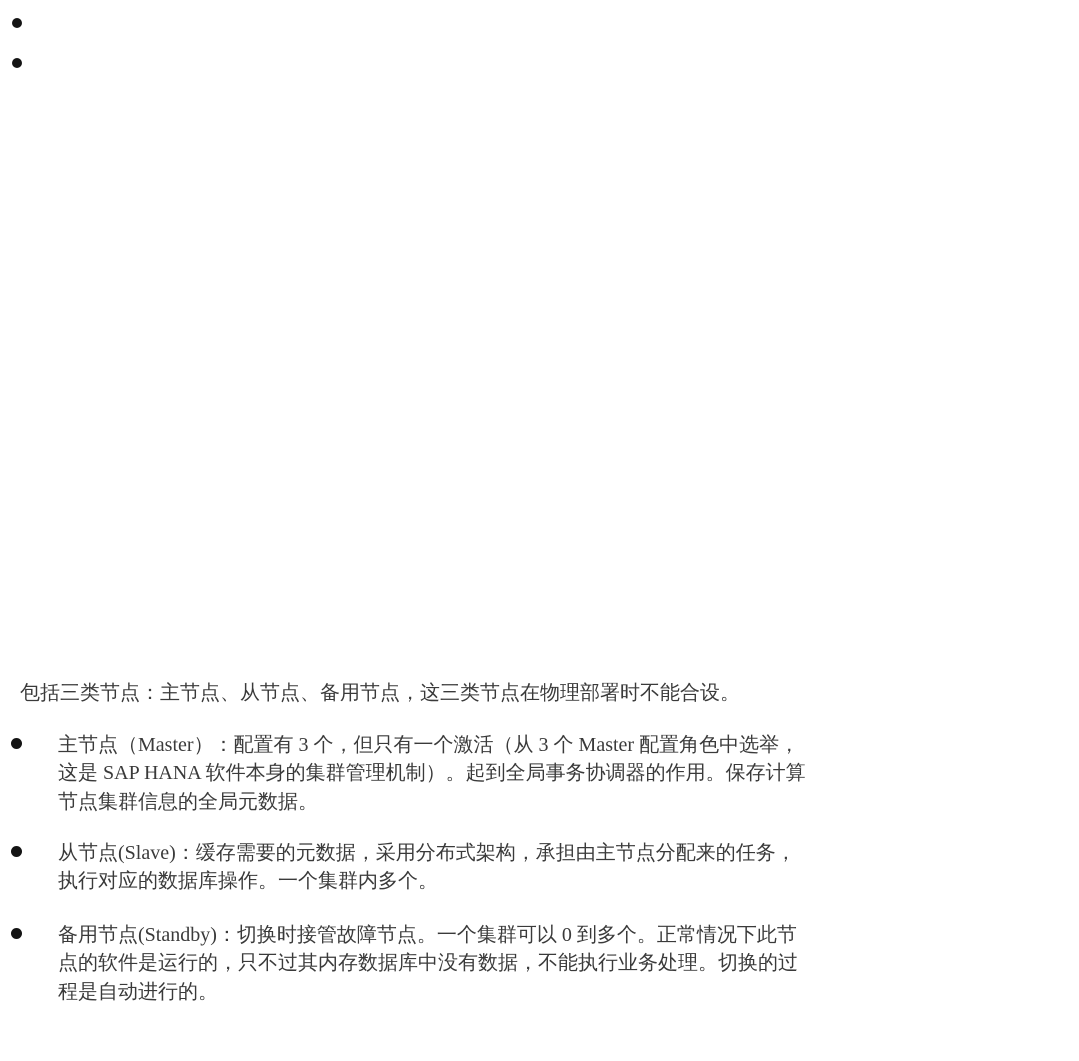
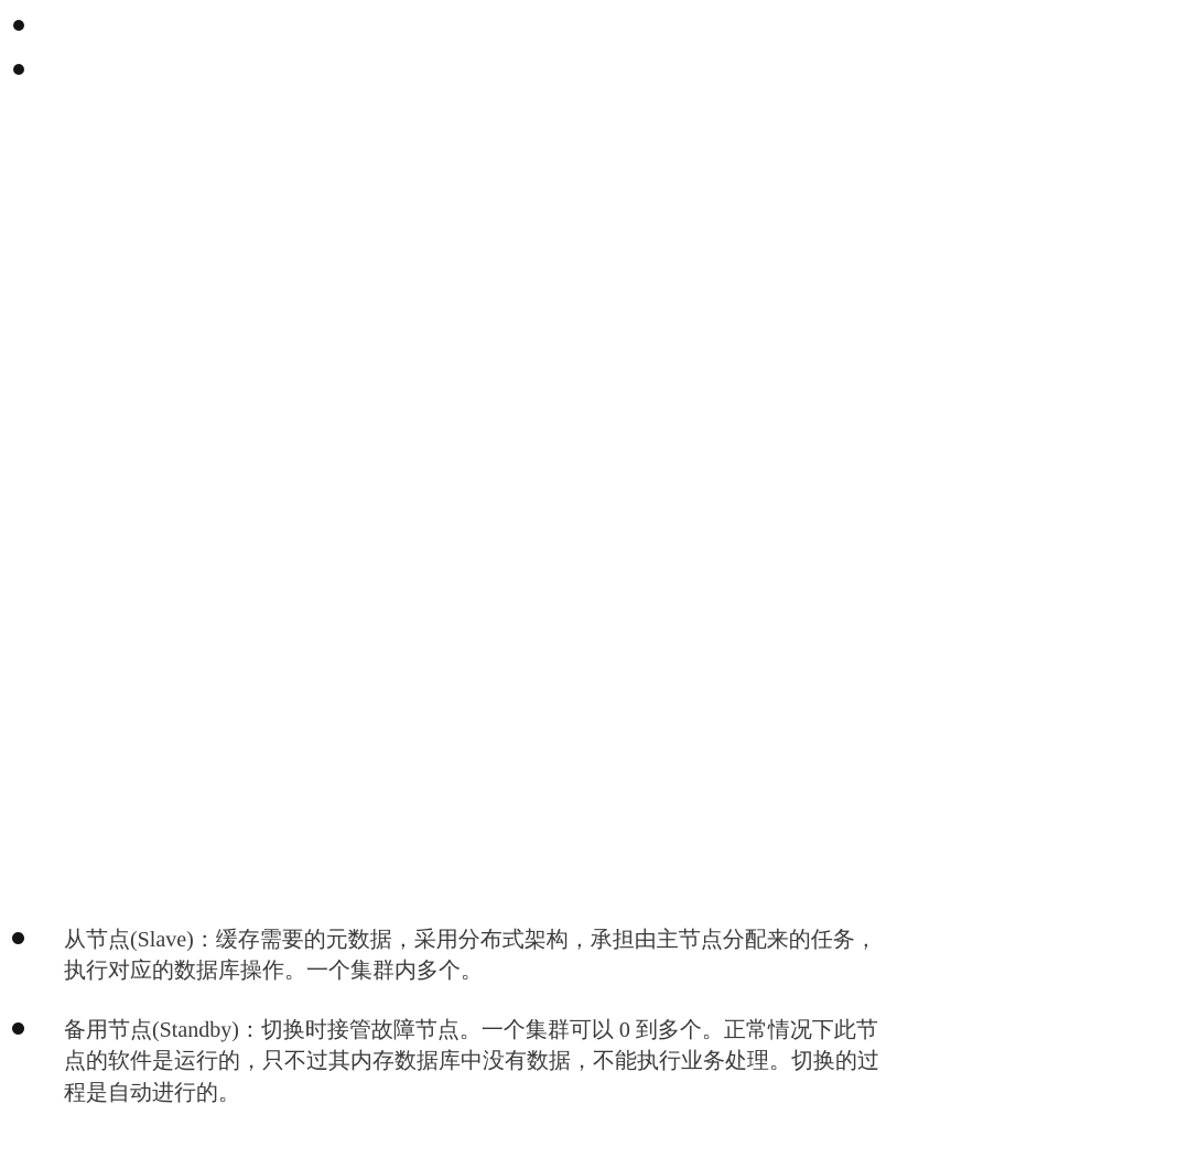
- 包括三类节点：主节点、从节点、备用节点，这三类节点在物理部署时不能合设。
- 主节点（Master）：配置有 3 个，但只有一个激活（从 3 个 Master 配置角色中选举，
- 这是 SAP HANA 软件本身的集群管理机制）。起到全局事务协调器的作用。保存计算
- 节点集群信息的全局元数据。
  从节点(Slave)：缓存需要的元数据，采用分布式架构，承担由主节点分配来的任务，
  执行对应的数据库操作。一个集群内多个。
  备用节点(Standby)：切换时接管故障节点。一个集群可以 0 到多个。正常情况下此节
  点的软件是运行的，只不过其内存数据库中没有数据，不能执行业务处理。切换的过
  程是自动进行的。
